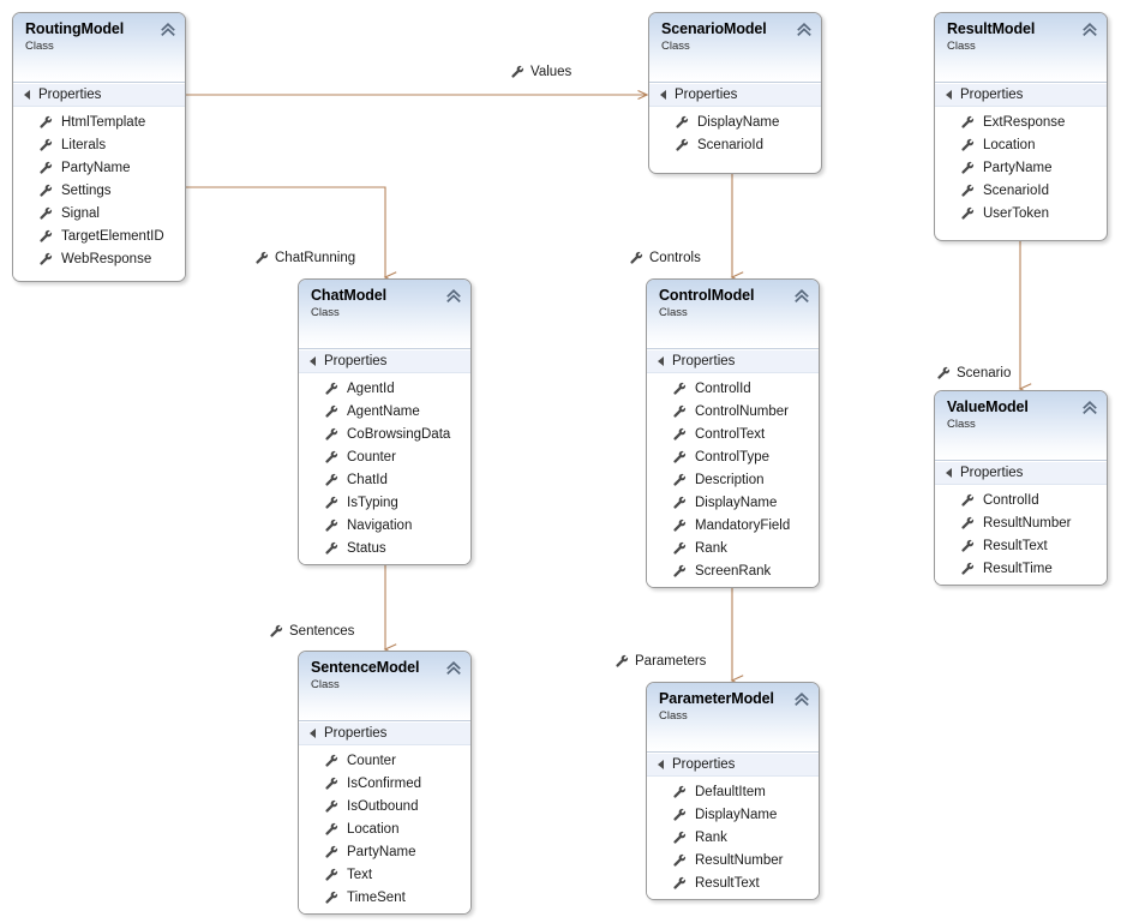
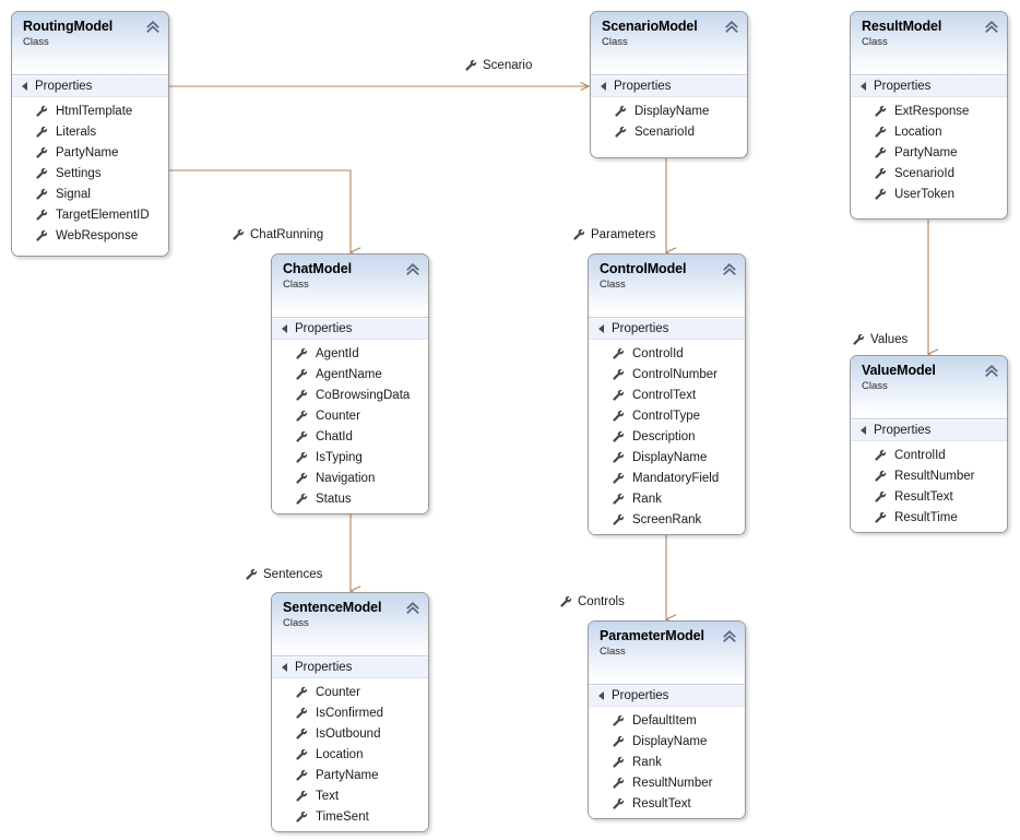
- Values
+ Scenario
  ChatRunning
- Controls
+ Parameters
- Scenario
+ Values
  Sentences
- Parameters
+ Controls
  RoutingModel
  Class
  Properties
  HtmlTemplate
  Literals
  PartyName
  Settings
  Signal
  TargetElementID
  WebResponse
  ScenarioModel
  Class
  Properties
  DisplayName
  ScenarioId
  ResultModel
  Class
  Properties
  ExtResponse
  Location
  PartyName
  ScenarioId
  UserToken
  ChatModel
  Class
  Properties
  AgentId
  AgentName
  CoBrowsingData
  Counter
  ChatId
  IsTyping
  Navigation
  Status
  ControlModel
  Class
  Properties
  ControlId
  ControlNumber
  ControlText
  ControlType
  Description
  DisplayName
  MandatoryField
  Rank
  ScreenRank
  ValueModel
  Class
  Properties
  ControlId
  ResultNumber
  ResultText
  ResultTime
  SentenceModel
  Class
  Properties
  Counter
  IsConfirmed
  IsOutbound
  Location
  PartyName
  Text
  TimeSent
  ParameterModel
  Class
  Properties
  DefaultItem
  DisplayName
  Rank
  ResultNumber
  ResultText
